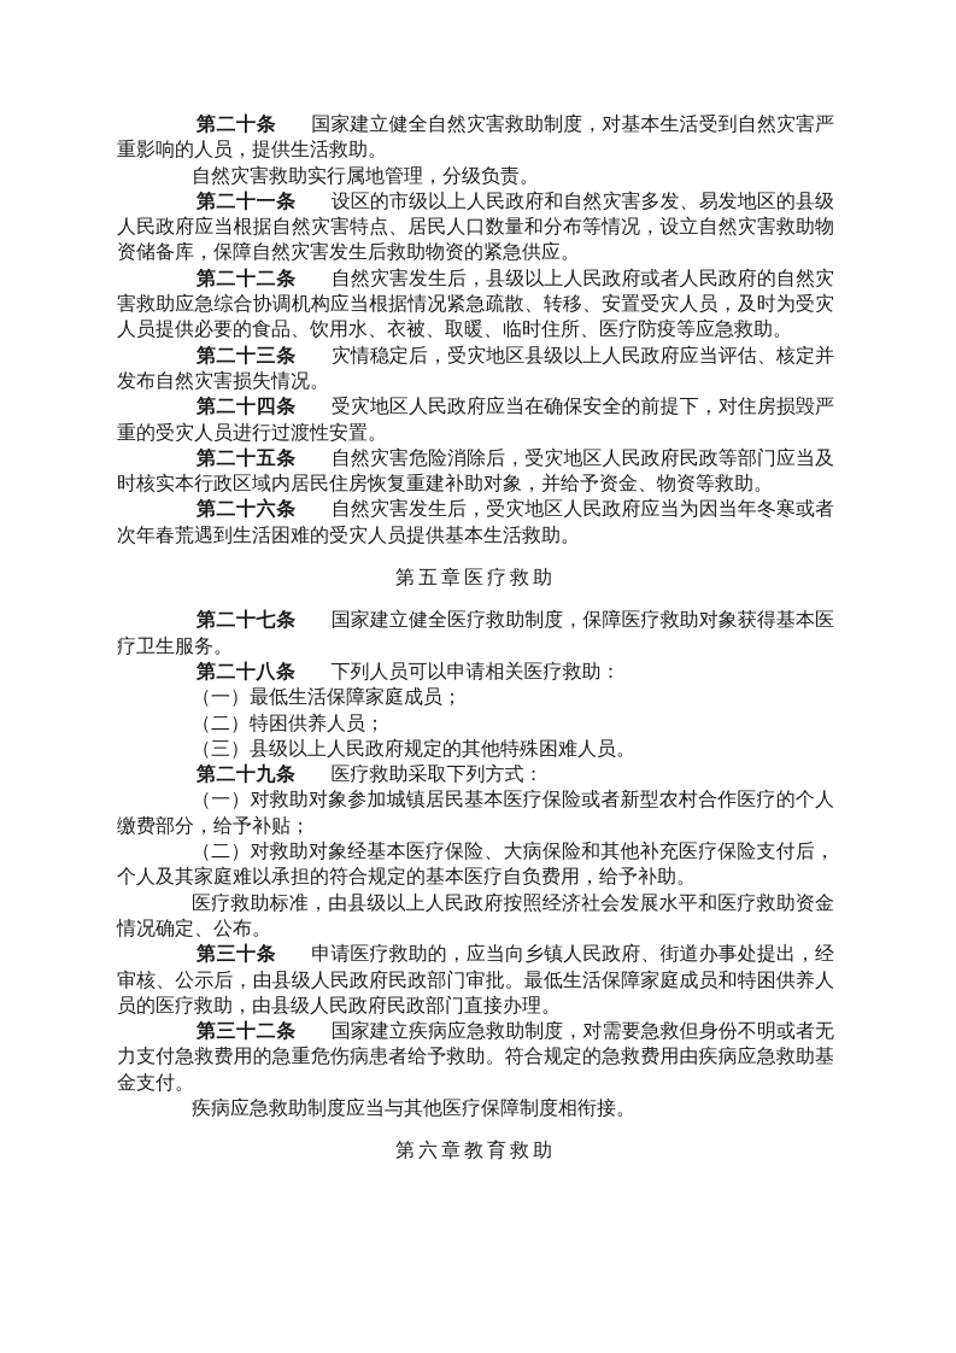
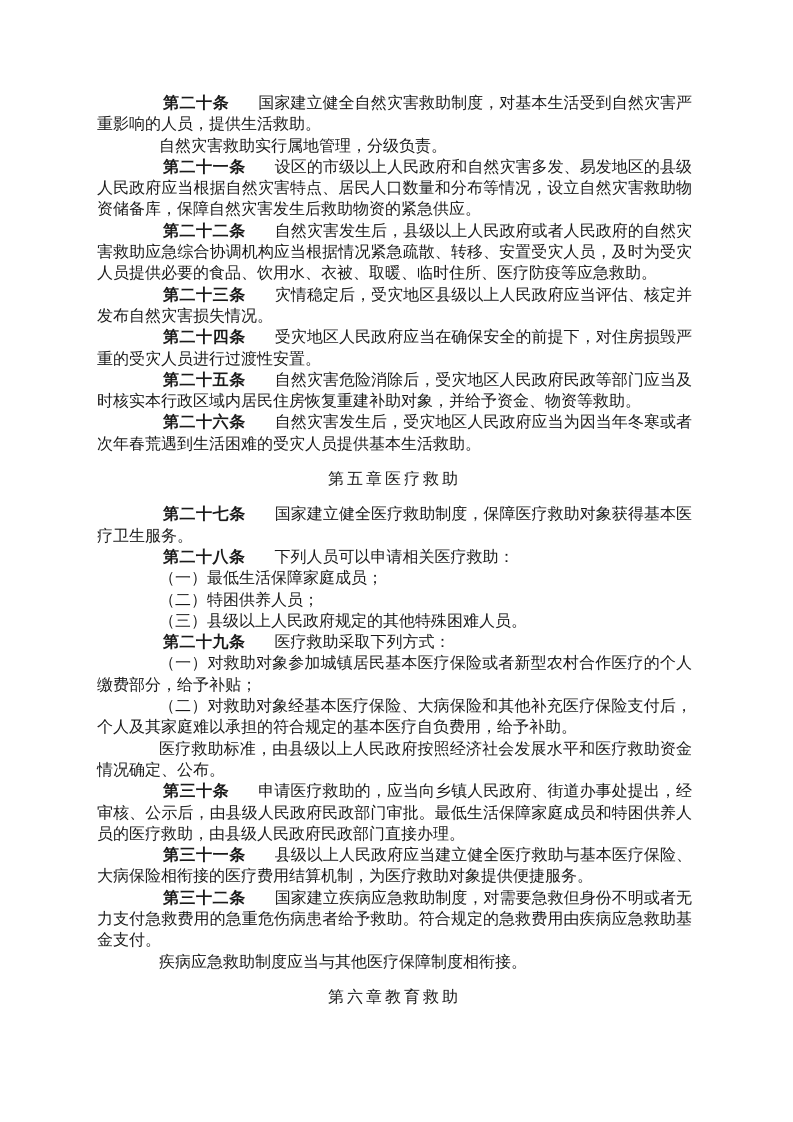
  第二十条 国家建立健全自然灾害救助制度，对基本生活受到自然灾害严重影响的人员，提供生活救助。
  自然灾害救助实行属地管理，分级负责。
  第二十一条 设区的市级以上人民政府和自然灾害多发、易发地区的县级人民政府应当根据自然灾害特点、居民人口数量和分布等情况，设立自然灾害救助物资储备库，保障自然灾害发生后救助物资的紧急供应。
  第二十二条 自然灾害发生后，县级以上人民政府或者人民政府的自然灾害救助应急综合协调机构应当根据情况紧急疏散、转移、安置受灾人员，及时为受灾人员提供必要的食品、饮用水、衣被、取暖、临时住所、医疗防疫等应急救助。
  第二十三条 灾情稳定后，受灾地区县级以上人民政府应当评估、核定并发布自然灾害损失情况。
  第二十四条 受灾地区人民政府应当在确保安全的前提下，对住房损毁严重的受灾人员进行过渡性安置。
  第二十五条 自然灾害危险消除后，受灾地区人民政府民政等部门应当及时核实本行政区域内居民住房恢复重建补助对象，并给予资金、物资等救助。
  第二十六条 自然灾害发生后，受灾地区人民政府应当为因当年冬寒或者次年春荒遇到生活困难的受灾人员提供基本生活救助。
  第五章医疗救助
  第二十七条 国家建立健全医疗救助制度，保障医疗救助对象获得基本医疗卫生服务。
  第二十八条 下列人员可以申请相关医疗救助：
  （一）最低生活保障家庭成员；
  （二）特困供养人员；
  （三）县级以上人民政府规定的其他特殊困难人员。
  第二十九条 医疗救助采取下列方式：
  （一）对救助对象参加城镇居民基本医疗保险或者新型农村合作医疗的个人缴费部分，给予补贴；
  （二）对救助对象经基本医疗保险、大病保险和其他补充医疗保险支付后，个人及其家庭难以承担的符合规定的基本医疗自负费用，给予补助。
  医疗救助标准，由县级以上人民政府按照经济社会发展水平和医疗救助资金情况确定、公布。
  第三十条 申请医疗救助的，应当向乡镇人民政府、街道办事处提出，经审核、公示后，由县级人民政府民政部门审批。最低生活保障家庭成员和特困供养人员的医疗救助，由县级人民政府民政部门直接办理。
+ 第三十一条 县级以上人民政府应当建立健全医疗救助与基本医疗保险、大病保险相衔接的医疗费用结算机制，为医疗救助对象提供便捷服务。
  第三十二条 国家建立疾病应急救助制度，对需要急救但身份不明或者无力支付急救费用的急重危伤病患者给予救助。符合规定的急救费用由疾病应急救助基金支付。
  疾病应急救助制度应当与其他医疗保障制度相衔接。
  第六章教育救助
